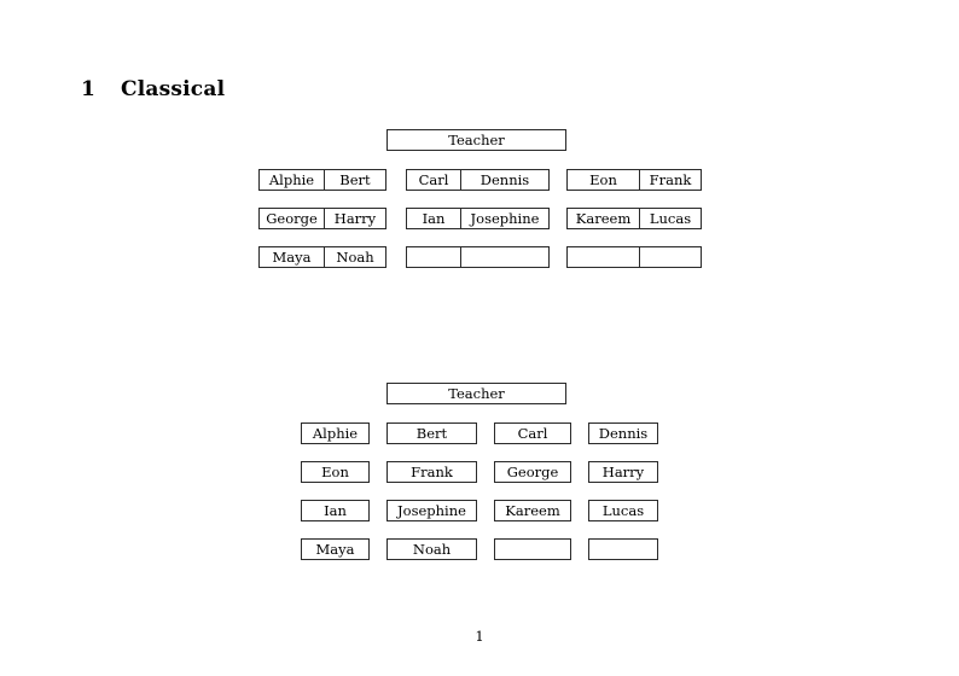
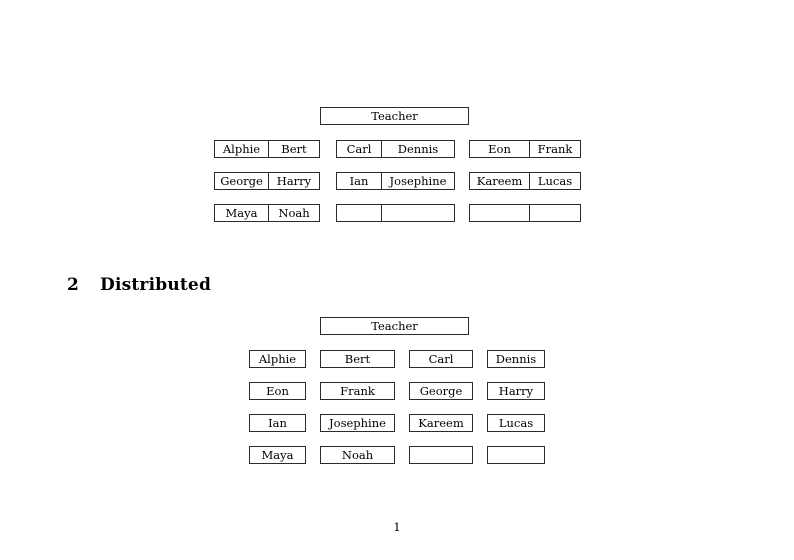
- 1 Classical
  Teacher
  Alphie
  Bert
  George
  Harry
  Maya
  Noah
  Carl
  Dennis
  Ian
  Josephine
  Eon
  Frank
  Kareem
  Lucas
+ 2 Distributed
  Teacher
  Alphie
  Bert
  Carl
  Dennis
  Eon
  Frank
  George
  Harry
  Ian
  Josephine
  Kareem
  Lucas
  Maya
  Noah
  1
